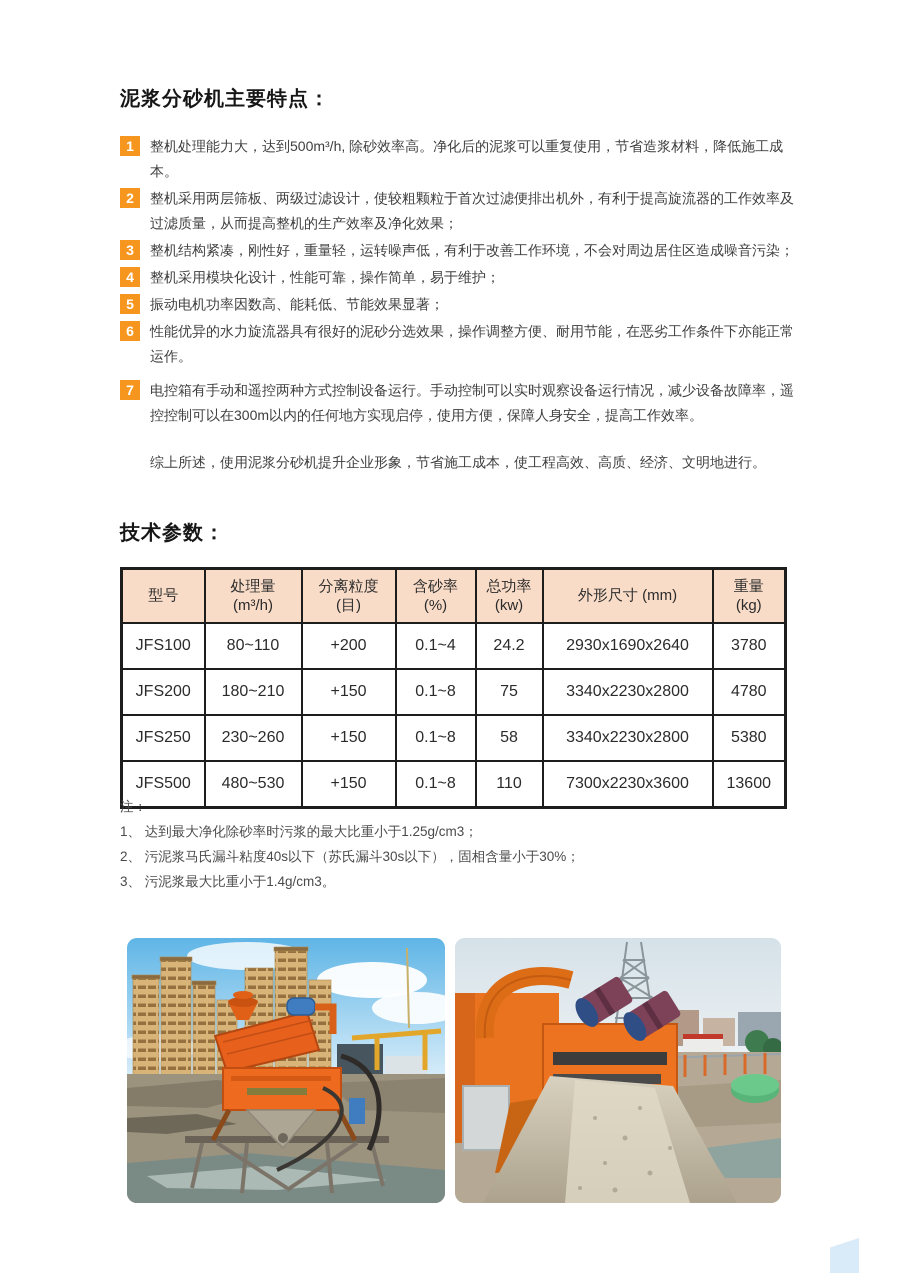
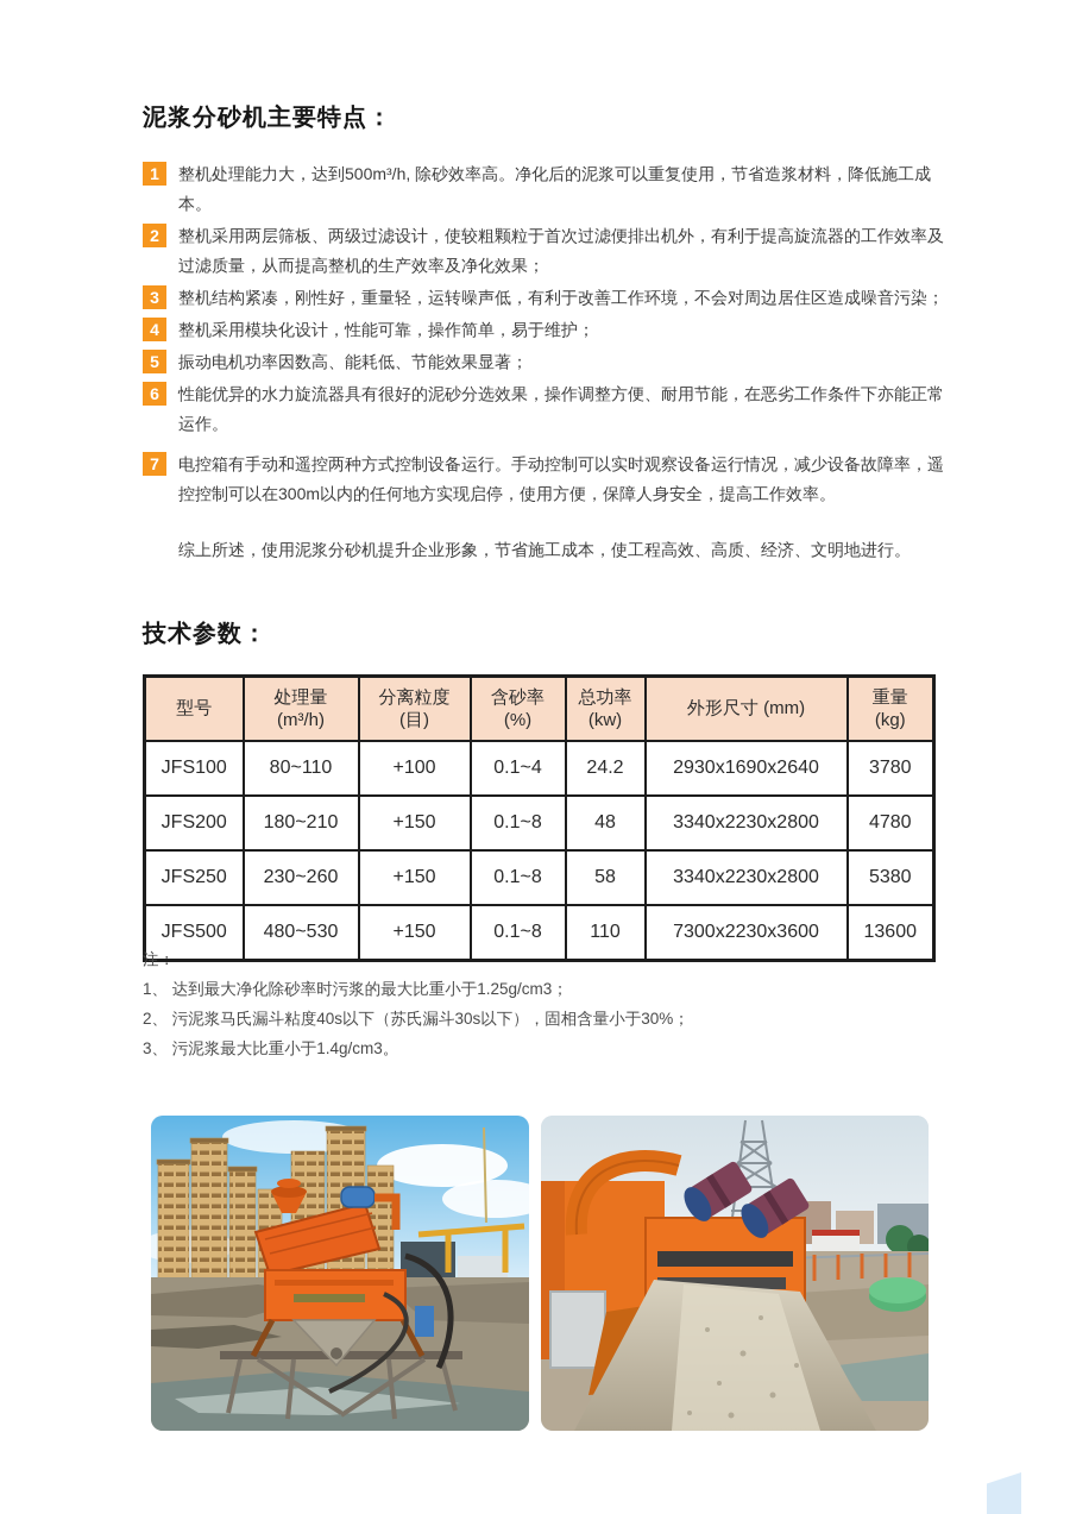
  泥浆分砂机主要特点：
  1
  整机处理能力大，达到500m³/h, 除砂效率高。净化后的泥浆可以重复使用，节省造浆材料，降低施工成本。
  2
  整机采用两层筛板、两级过滤设计，使较粗颗粒于首次过滤便排出机外，有利于提高旋流器的工作效率及过滤质量，从而提高整机的生产效率及净化效果；
  3
  整机结构紧凑，刚性好，重量轻，运转噪声低，有利于改善工作环境，不会对周边居住区造成噪音污染；
  4
  整机采用模块化设计，性能可靠，操作简单，易于维护；
  5
  振动电机功率因数高、能耗低、节能效果显著；
  6
  性能优异的水力旋流器具有很好的泥砂分选效果，操作调整方便、耐用节能，在恶劣工作条件下亦能正常运作。
  7
  电控箱有手动和遥控两种方式控制设备运行。手动控制可以实时观察设备运行情况，减少设备故障率，遥控控制可以在300m以内的任何地方实现启停，使用方便，保障人身安全，提高工作效率。
  综上所述，使用泥浆分砂机提升企业形象，节省施工成本，使工程高效、高质、经济、文明地进行。
  技术参数：
  型号	处理量 (m³/h)	分离粒度 (目)	含砂率 (%)	总功率 (kw)	外形尺寸 (mm)	重量 (kg)
- JFS100	80~110	+200	0.1~4	24.2	2930x1690x2640	3780
+ JFS100	80~110	+100	0.1~4	24.2	2930x1690x2640	3780
- JFS200	180~210	+150	0.1~8	75	3340x2230x2800	4780
+ JFS200	180~210	+150	0.1~8	48	3340x2230x2800	4780
  JFS250	230~260	+150	0.1~8	58	3340x2230x2800	5380
  JFS500	480~530	+150	0.1~8	110	7300x2230x3600	13600
  注：
  1、 达到最大净化除砂率时污浆的最大比重小于1.25g/cm3；
  2、 污泥浆马氏漏斗粘度40s以下（苏氏漏斗30s以下），固相含量小于30%；
  3、 污泥浆最大比重小于1.4g/cm3。
